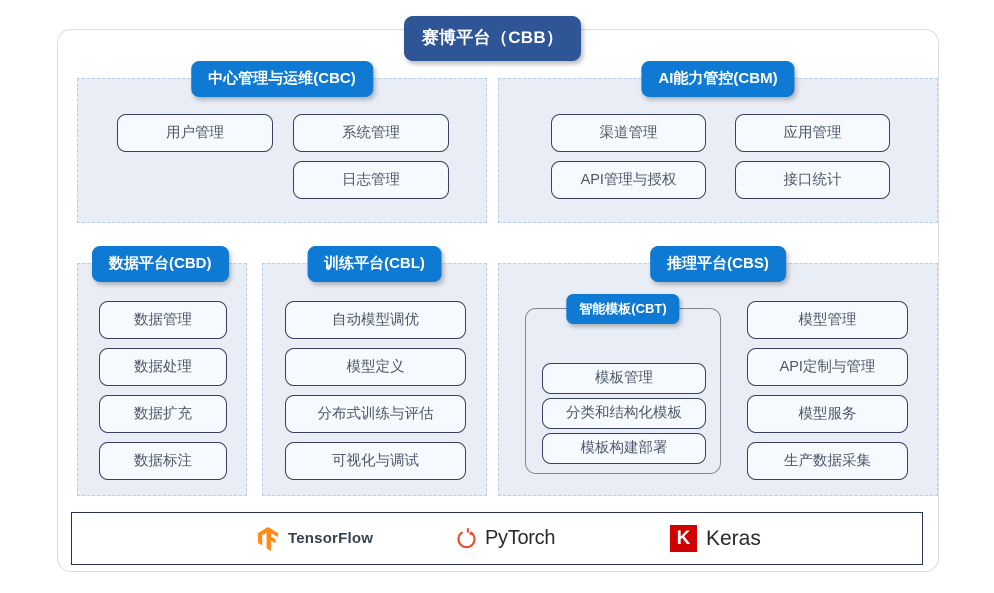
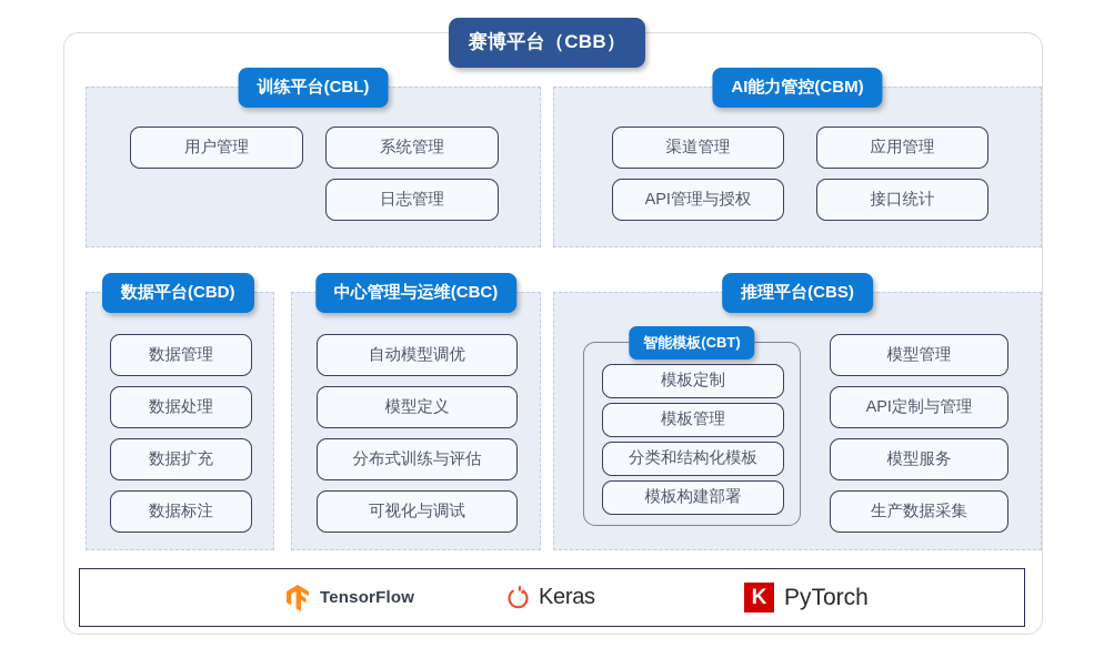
  赛博平台（CBB）
- 中心管理与运维(CBC)
+ 训练平台(CBL)
  用户管理
  系统管理
  日志管理
  AI能力管控(CBM)
  渠道管理
  应用管理
  API管理与授权
  接口统计
  数据平台(CBD)
  数据管理
  数据处理
  数据扩充
  数据标注
- 训练平台(CBL)
+ 中心管理与运维(CBC)
  自动模型调优
  模型定义
  分布式训练与评估
  可视化与调试
  推理平台(CBS)
  智能模板(CBT)
+ 模板定制
  模板管理
  分类和结构化模板
  模板构建部署
  模型管理
  API定制与管理
  模型服务
  生产数据采集
  TensorFlow
- PyTorch
+ Keras
  K
- Keras
+ PyTorch
